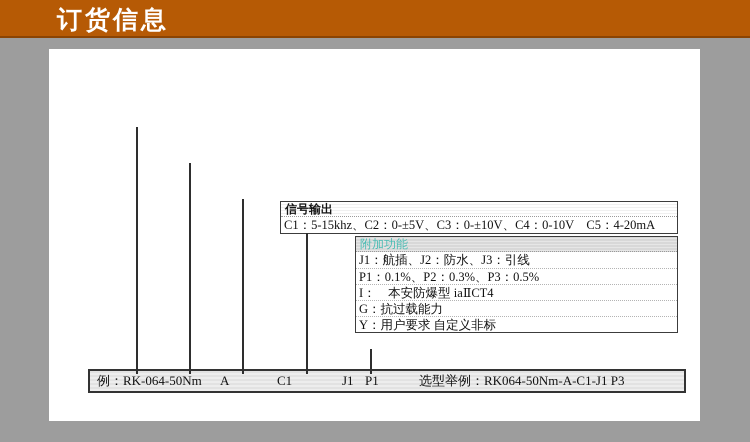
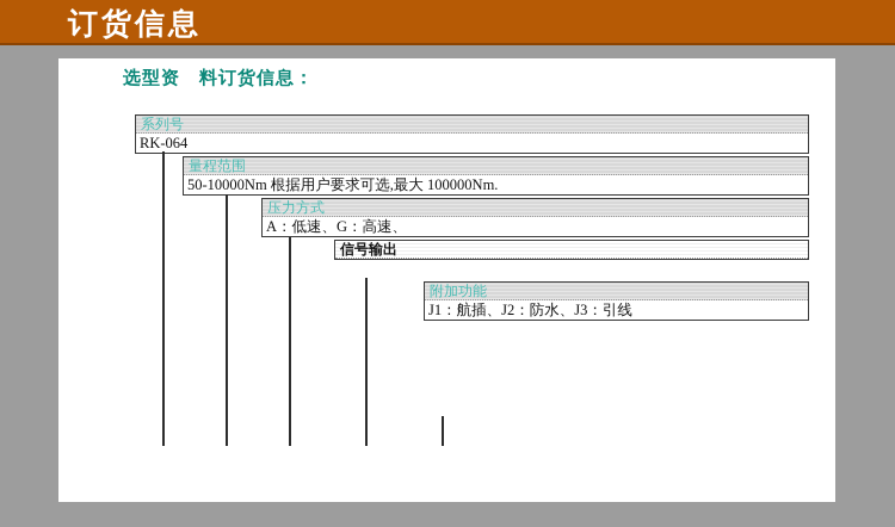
  订货信息
+ 选型资 料订货信息：
+ 系列号
+ RK-064
+ 量程范围
+ 50-10000Nm 根据用户要求可选,最大 100000Nm.
+ 压力方式
+ A：低速、G：高速、
  信号输出
- C1：5-15khz、C2：0-±5V、C3：0-±10V、C4：0-10V C5：4-20mA
  附加功能
  J1：航插、J2：防水、J3：引线
- P1：0.1%、P2：0.3%、P3：0.5%
- I： 本安防爆型 iaⅡCT4
- G：抗过载能力
- Y：用户要求 自定义非标
- 例：RK-064-50Nm
- A
- C1
- J1
- P1
- 选型举例：RK064-50Nm-A-C1-J1 P3
